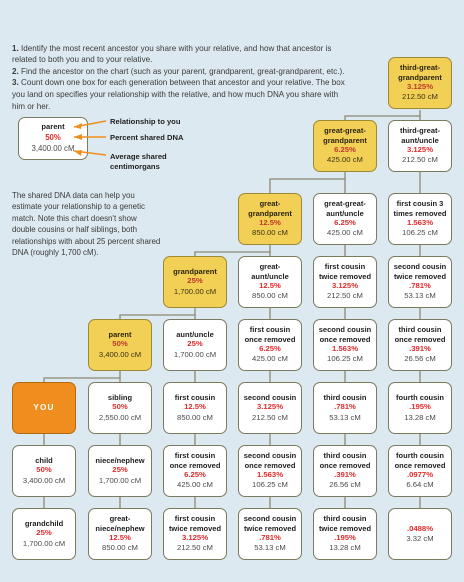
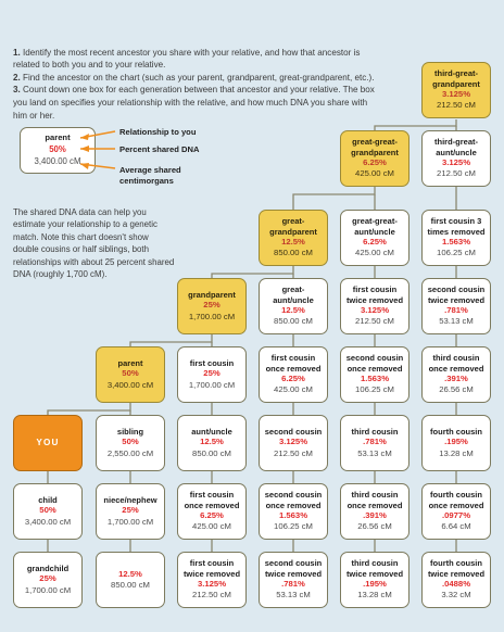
  1. Identify the most recent ancestor you share with your relative, and how that ancestor is related to both you and to your relative.
  2. Find the ancestor on the chart (such as your parent, grandparent, great-grandparent, etc.).
  3. Count down one box for each generation between that ancestor and your relative. The box you land on specifies your relationship with the relative, and how much DNA you share with him or her.
  parent
  50%
  3,400.00 cM
  Relationship to you
  Percent shared DNA
  Average shared centimorgans
  The shared DNA data can help you estimate your relationship to a genetic match. Note this chart doesn't show double cousins or half siblings, both relationships with about 25 percent shared DNA (roughly 1,700 cM).
  third-great-grandparent
  3.125%
  212.50 cM
  great-great-grandparent
  6.25%
  425.00 cM
  third-great-aunt/uncle
  3.125%
  212.50 cM
  great-grandparent
  12.5%
  850.00 cM
  great-great-aunt/uncle
  6.25%
  425.00 cM
  first cousin 3 times removed
  1.563%
  106.25 cM
  grandparent
  25%
  1,700.00 cM
  great-aunt/uncle
  12.5%
  850.00 cM
  first cousin twice removed
  3.125%
  212.50 cM
  second cousin twice removed
  .781%
  53.13 cM
  parent
  50%
  3,400.00 cM
- aunt/uncle
+ first cousin
  25%
  1,700.00 cM
  first cousin once removed
  6.25%
  425.00 cM
  second cousin once removed
  1.563%
  106.25 cM
  third cousin once removed
  .391%
  26.56 cM
  YOU
  sibling
  50%
  2,550.00 cM
- first cousin
+ aunt/uncle
  12.5%
  850.00 cM
  second cousin
  3.125%
  212.50 cM
  third cousin
  .781%
  53.13 cM
  fourth cousin
  .195%
  13.28 cM
  child
  50%
  3,400.00 cM
  niece/nephew
  25%
  1,700.00 cM
  first cousin once removed
  6.25%
  425.00 cM
  second cousin once removed
  1.563%
  106.25 cM
  third cousin once removed
  .391%
  26.56 cM
  fourth cousin once removed
  .0977%
  6.64 cM
  grandchild
  25%
  1,700.00 cM
- great-niece/nephew
  12.5%
  850.00 cM
  first cousin twice removed
  3.125%
  212.50 cM
  second cousin twice removed
  .781%
  53.13 cM
  third cousin twice removed
  .195%
  13.28 cM
+ fourth cousin twice removed
  .0488%
  3.32 cM
